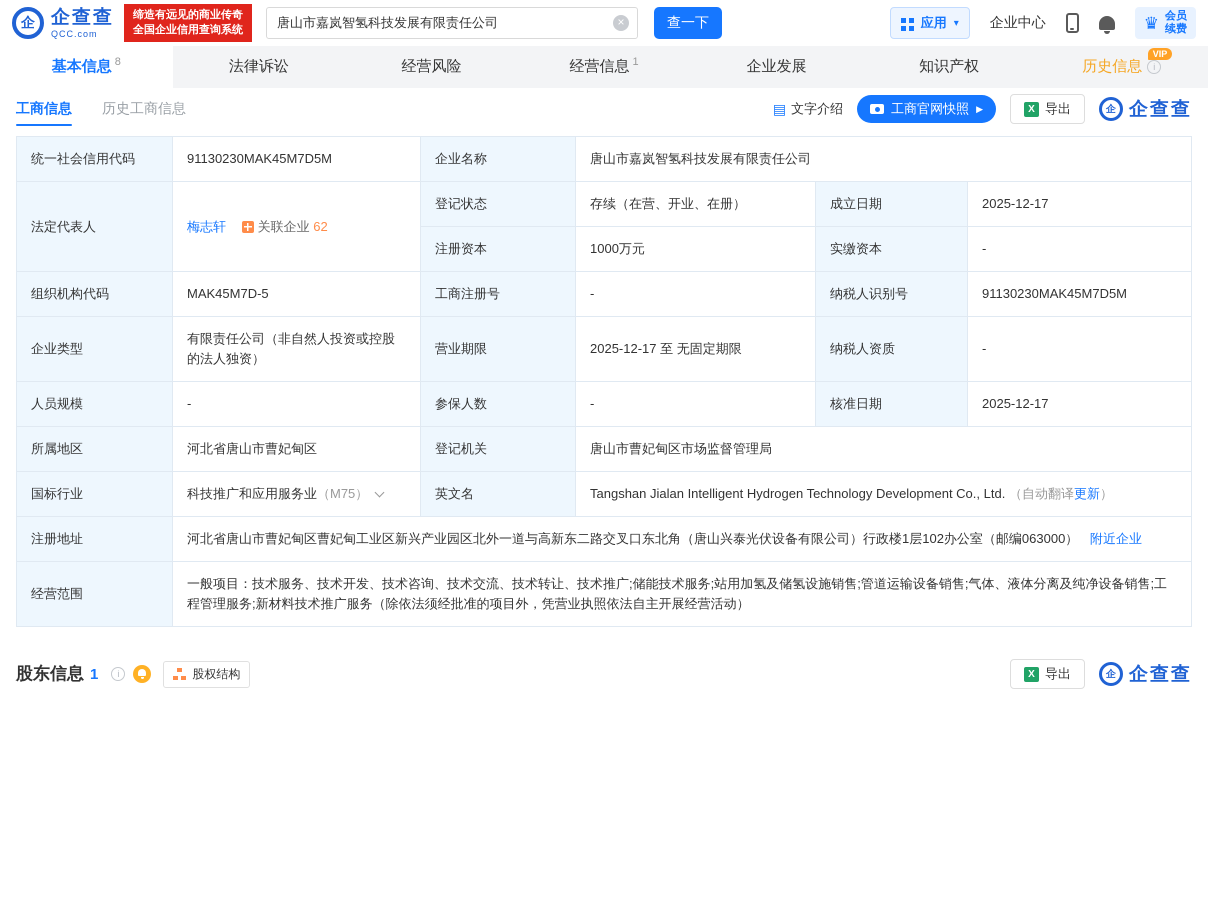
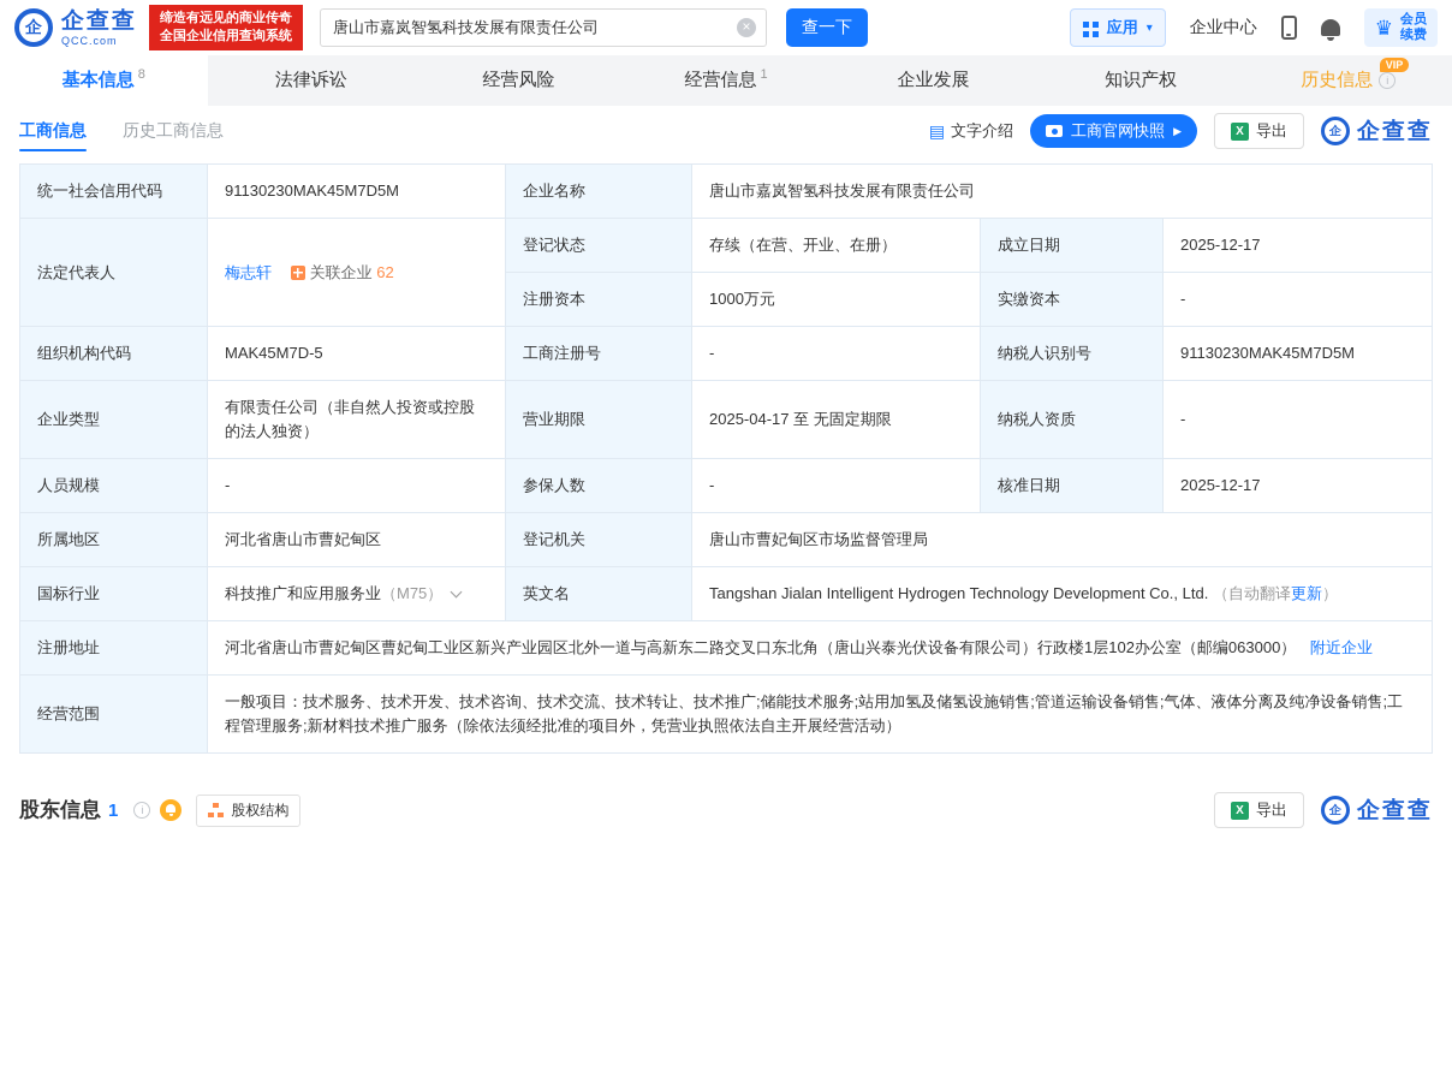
  企查查
  QCC.com
  缔造有远见的商业传奇
  全国企业信用查询系统
  唐山市嘉岚智氢科技发展有限责任公司
  查一下
  应用
  企业中心
  会员
  续费
  基本信息
  8
  法律诉讼
  经营风险
  经营信息
  1
  企业发展
  知识产权
  VIP
  历史信息
  工商信息
  历史工商信息
  文字介绍
  工商官网快照
  导出
  企查查
  统一社会信用代码	91130230MAK45M7D5M	企业名称	唐山市嘉岚智氢科技发展有限责任公司
  法定代表人	梅志轩 关联企业 62	登记状态	存续（在营、开业、在册）	成立日期	2025-12-17
  注册资本	1000万元	实缴资本	-
  组织机构代码	MAK45M7D-5	工商注册号	-	纳税人识别号	91130230MAK45M7D5M
- 企业类型	有限责任公司（非自然人投资或控股的法人独资）	营业期限	2025-12-17 至 无固定期限	纳税人资质	-
+ 企业类型	有限责任公司（非自然人投资或控股的法人独资）	营业期限	2025-04-17 至 无固定期限	纳税人资质	-
  人员规模	-	参保人数	-	核准日期	2025-12-17
  所属地区	河北省唐山市曹妃甸区	登记机关	唐山市曹妃甸区市场监督管理局
  国标行业	科技推广和应用服务业（M75）	英文名	Tangshan Jialan Intelligent Hydrogen Technology Development Co., Ltd. （自动翻译更新）
  注册地址	河北省唐山市曹妃甸区曹妃甸工业区新兴产业园区北外一道与高新东二路交叉口东北角（唐山兴泰光伏设备有限公司）行政楼1层102办公室（邮编063000） 附近企业
  经营范围	一般项目：技术服务、技术开发、技术咨询、技术交流、技术转让、技术推广;储能技术服务;站用加氢及储氢设施销售;管道运输设备销售;气体、液体分离及纯净设备销售;工程管理服务;新材料技术推广服务（除依法须经批准的项目外，凭营业执照依法自主开展经营活动）
  股东信息
  1
  股权结构
  导出
  企查查
